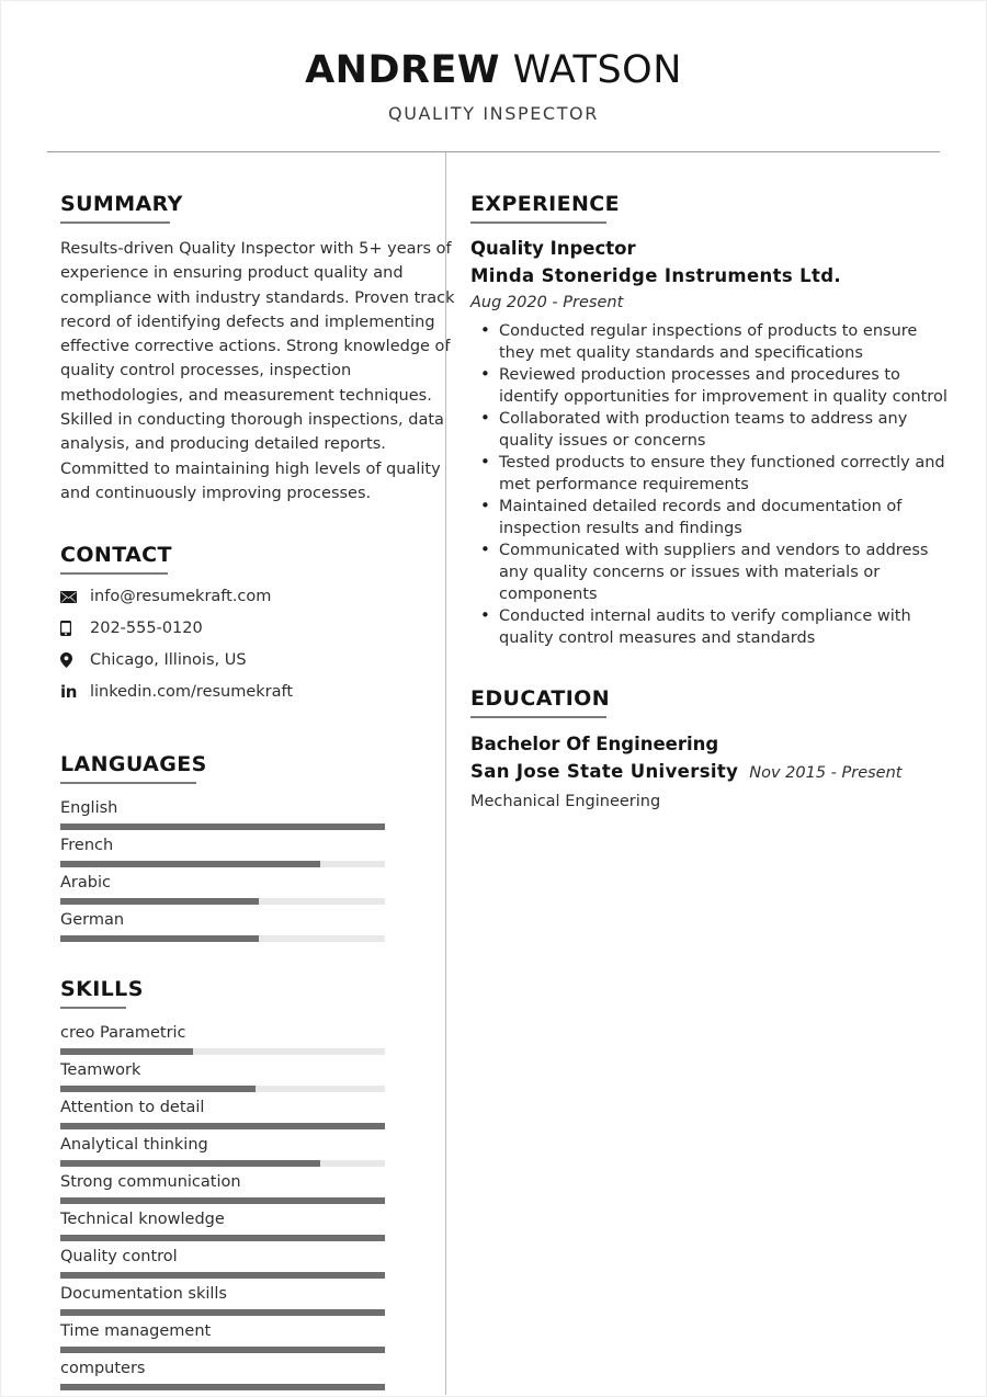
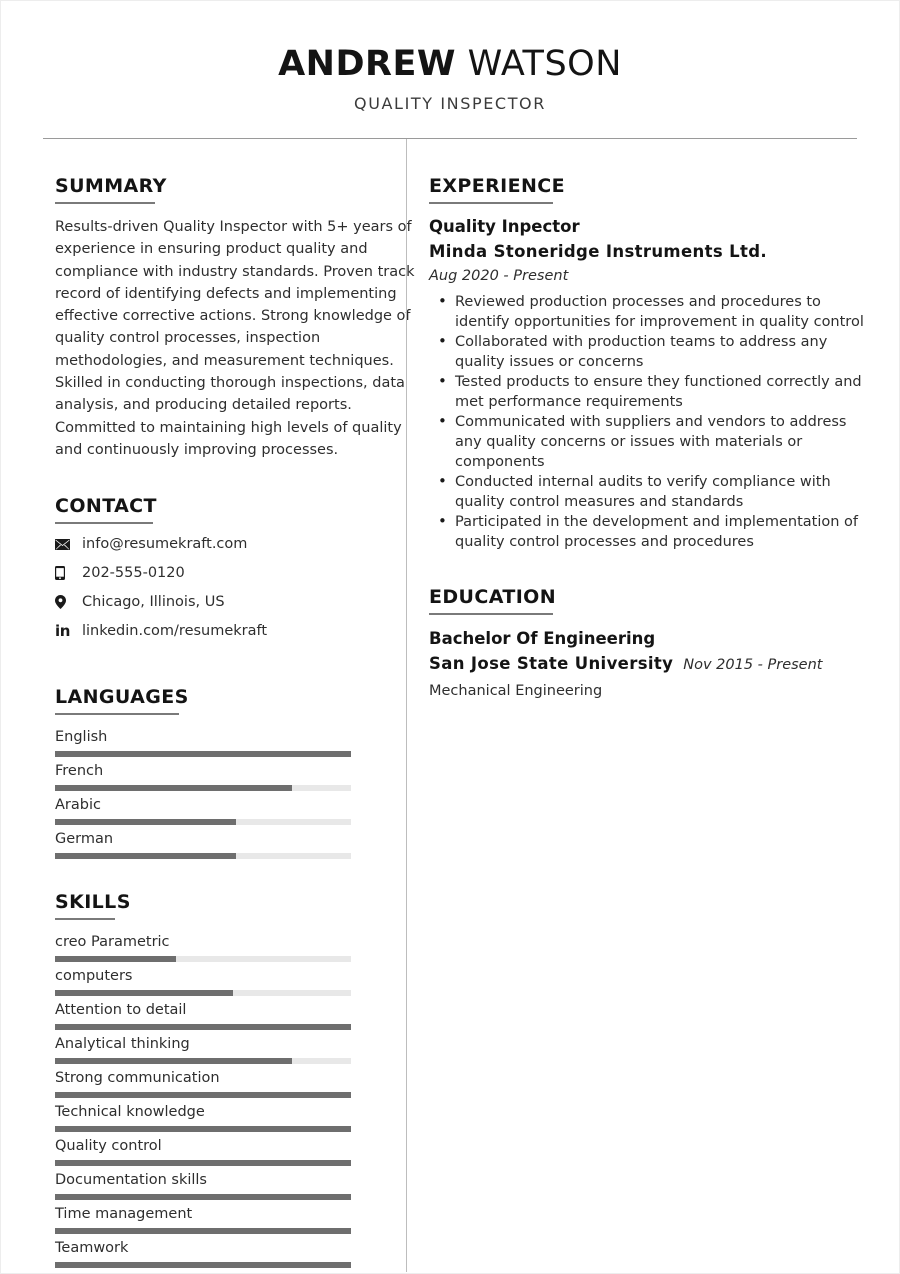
  ANDREW WATSON
  QUALITY INSPECTOR
  SUMMARY
  Results-driven Quality Inspector with 5+ years of experience in ensuring product quality and compliance with industry standards. Proven track record of identifying defects and implementing effective corrective actions. Strong knowledge of quality control processes, inspection methodologies, and measurement techniques. Skilled in conducting thorough inspections, data analysis, and producing detailed reports. Committed to maintaining high levels of quality and continuously improving processes.
  CONTACT
  info@resumekraft.com
  202-555-0120
  Chicago, Illinois, US
  in
  linkedin.com/resumekraft
  LANGUAGES
  English
  French
  Arabic
  German
  SKILLS
  creo Parametric
- Teamwork
+ computers
  Attention to detail
  Analytical thinking
  Strong communication
  Technical knowledge
  Quality control
  Documentation skills
  Time management
- computers
+ Teamwork
  EXPERIENCE
  Quality Inpector
  Minda Stoneridge Instruments Ltd.
  Aug 2020 - Present
- Conducted regular inspections of products to ensure they met quality standards and specifications
  Reviewed production processes and procedures to identify opportunities for improvement in quality control
  Collaborated with production teams to address any quality issues or concerns
  Tested products to ensure they functioned correctly and met performance requirements
- Maintained detailed records and documentation of inspection results and findings
  Communicated with suppliers and vendors to address any quality concerns or issues with materials or components
  Conducted internal audits to verify compliance with quality control measures and standards
+ Participated in the development and implementation of quality control processes and procedures
  EDUCATION
  Bachelor Of Engineering
  San Jose State University
  Nov 2015 - Present
  Mechanical Engineering
